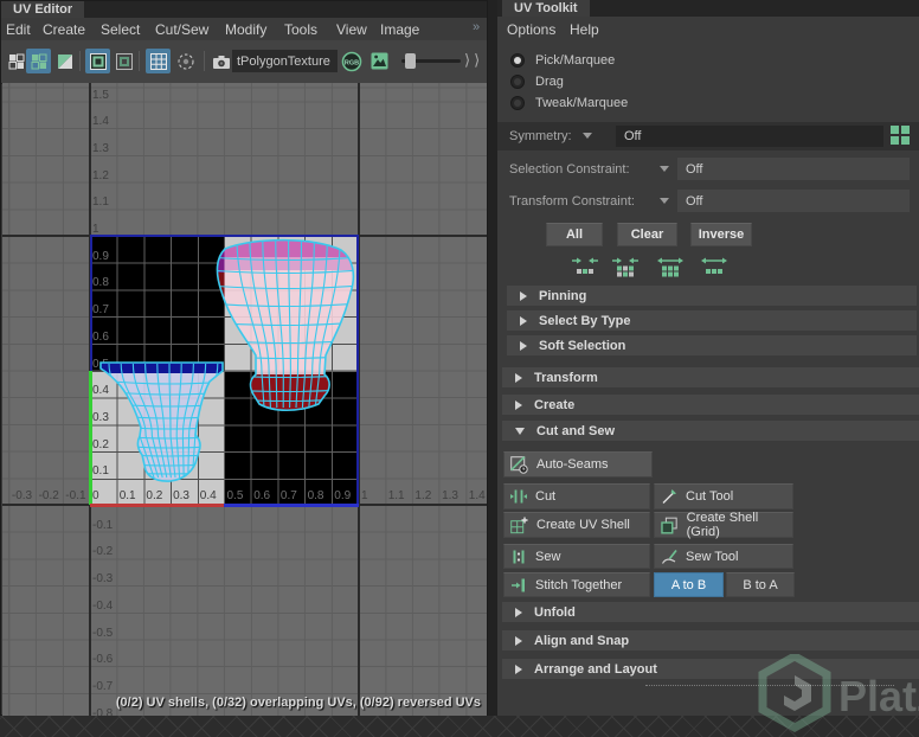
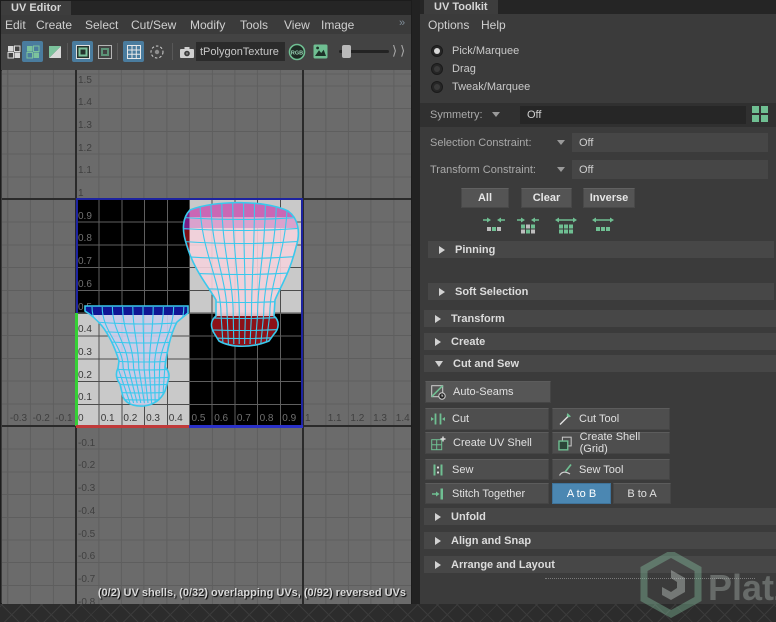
  UV Editor
  Edit
  Create
  Select
  Cut/Sew
  Modify
  Tools
  View
  Image
  »
  tPolygonTexture
  ⟩⟩
  -0.3
  -0.2
  -0.1
  0
  0.1
  0.2
  0.3
  0.4
  0.5
  0.6
  0.7
  0.8
  0.9
  1
  1.1
  1.2
  1.3
  1.4
  1.5
  1.4
  1.3
  1.2
  1.1
  1
  0.9
  0.8
  0.7
  0.6
  0.4
  0.3
  0.2
  0.1
  -0.1
  -0.2
  -0.3
  -0.4
  -0.5
  -0.6
  -0.7
  -0.8
  (0/2) UV shells, (0/32) overlapping UVs, (0/92) reversed UVs
  UV Toolkit
  Options
  Help
  Pick/Marquee
  Drag
  Tweak/Marquee
  Symmetry:
  Off
  Selection Constraint:
  Off
  Transform Constraint:
  Off
  All
  Clear
  Inverse
  Pinning
- Select By Type
  Soft Selection
  Transform
  Create
  Cut and Sew
  Auto-Seams
  Cut
  Cut Tool
  Create UV Shell
  Create Shell (Grid)
  Sew
  Sew Tool
  Stitch Together
  A to B
  B to A
  Unfold
  Align and Snap
  Arrange and Layout
